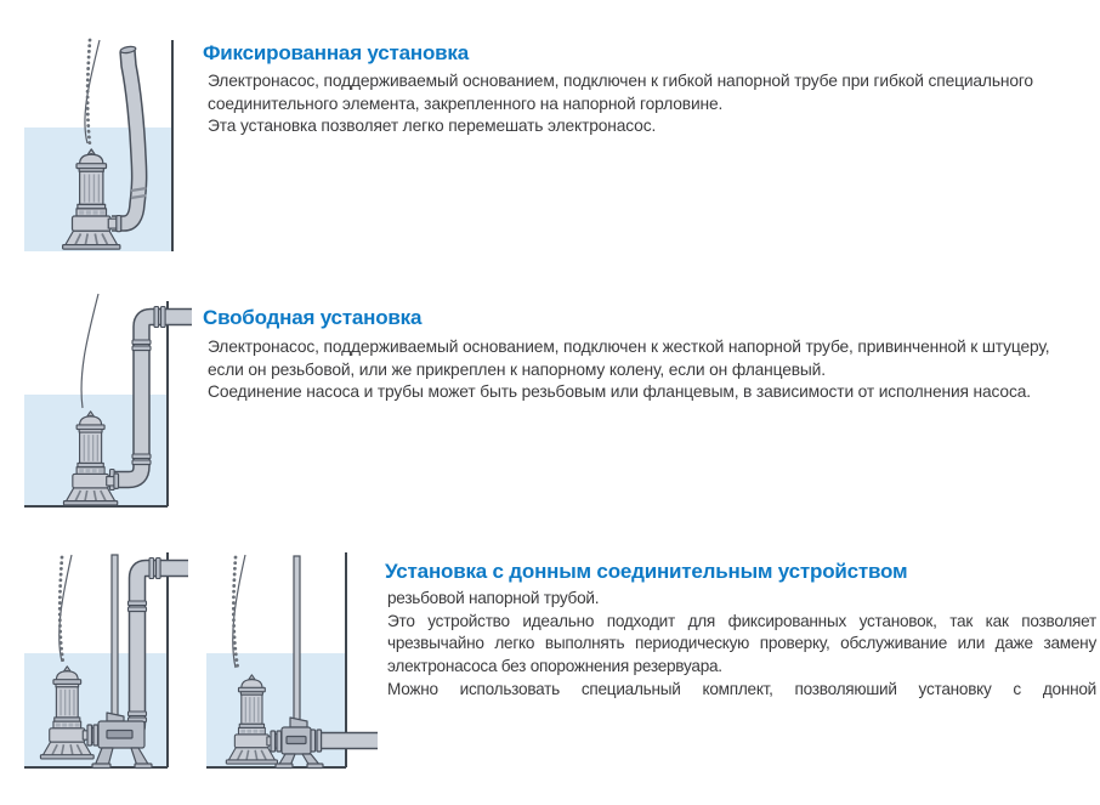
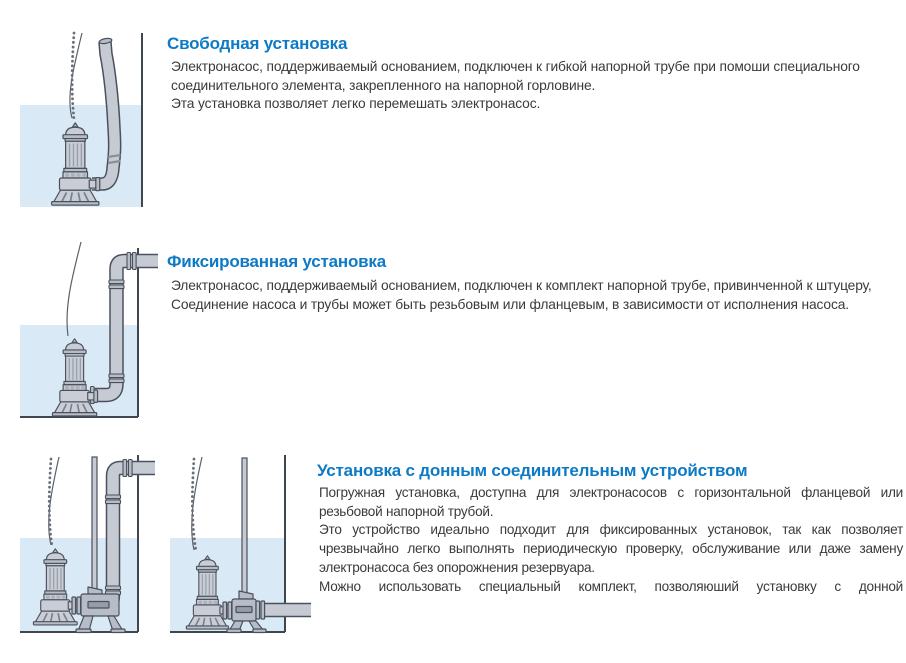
- Фиксированная установка
+ Свободная установка
- Электронасос, поддерживаемый основанием, подключен к гибкой напорной трубе при гибкой специального
+ Электронасос, поддерживаемый основанием, подключен к гибкой напорной трубе при помоши специального
  соединительного элемента, закрепленного на напорной горловине.
  Эта установка позволяет легко перемешать электронасос.
- Свободная установка
+ Фиксированная установка
- Электронасос, поддерживаемый основанием, подключен к жесткой напорной трубе, привинченной к штуцеру,
+ Электронасос, поддерживаемый основанием, подключен к комплект напорной трубе, привинченной к штуцеру,
- если он резьбовой, или же прикреплен к напорному колену, если он фланцевый.
  Соединение насоса и трубы может быть резьбовым или фланцевым, в зависимости от исполнения насоса.
  Установка с донным соединительным устройством
+ Погружная установка, доступна для электронасосов с горизонтальной фланцевой или
  резьбовой напорной трубой.
  Это устройство идеально подходит для фиксированных установок, так как позволяет
  чрезвычайно легко выполнять периодическую проверку, обслуживание или даже замену
  электронасоса без опорожнения резервуара.
  Можно использовать специальный комплект, позволяюший установку с донной
